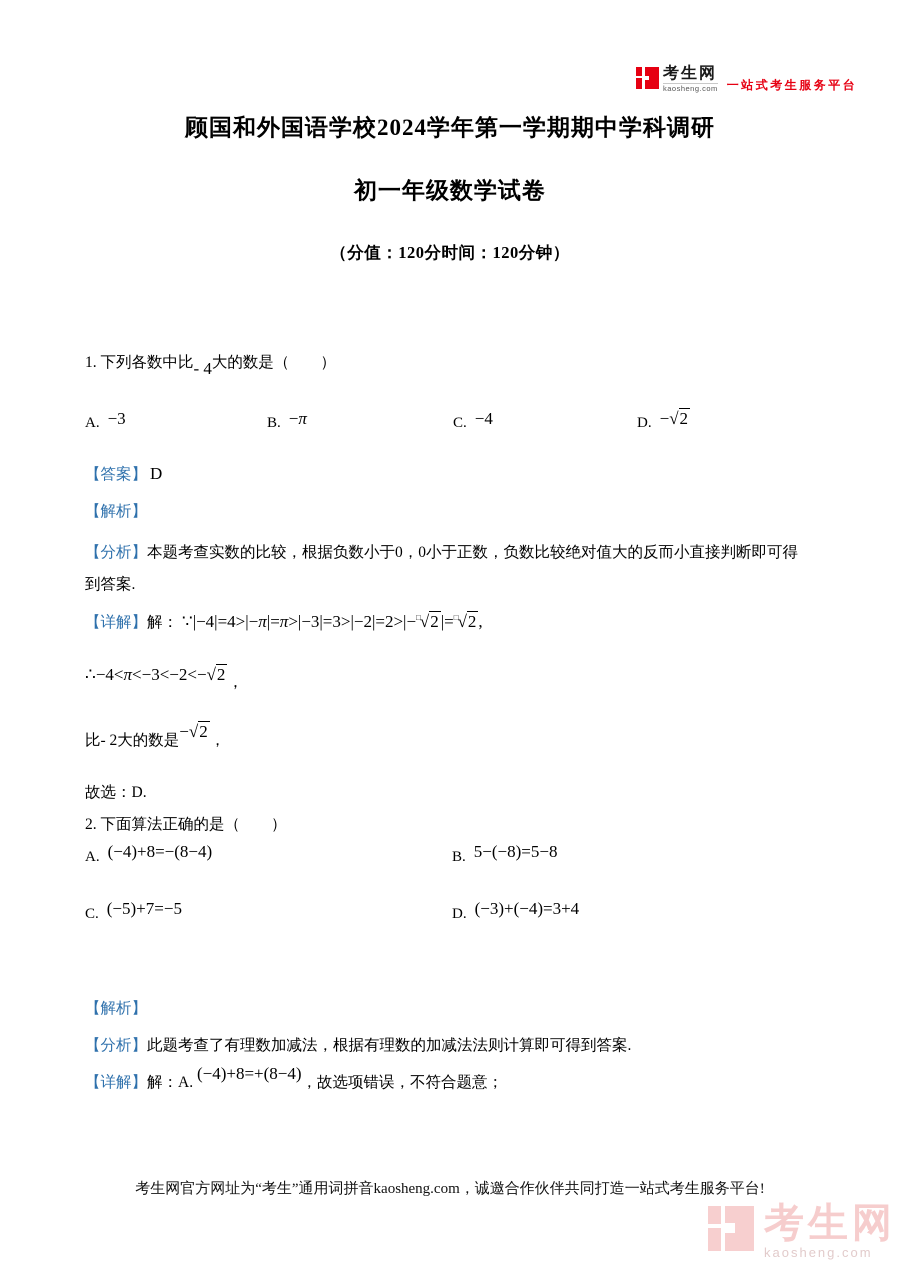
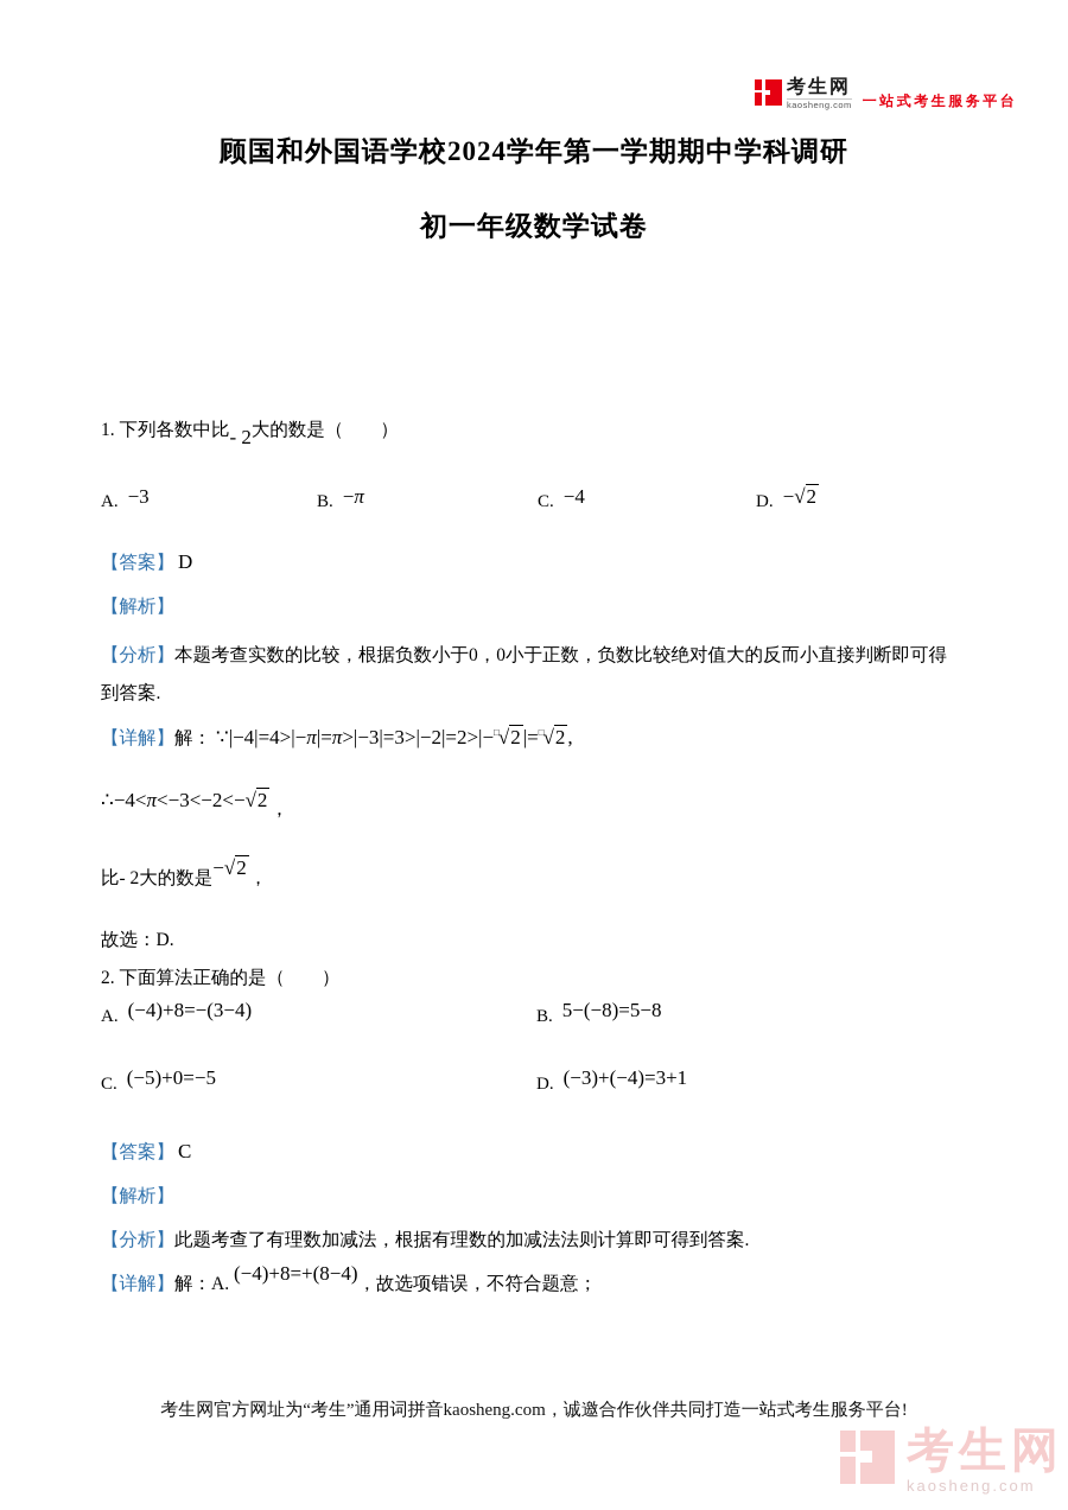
  考生网
  kaosheng.com
  一站式考生服务平台
  顾国和外国语学校2024学年第一学期期中学科调研
  初一年级数学试卷
- （分值：120分时间：120分钟）
- 1. 下列各数中比- 4大的数是（ ）
+ 1. 下列各数中比- 2大的数是（ ）
  A. −3
  B. −π
  C. −4
  D. −√2
  【答案】 D
  【解析】
  【分析】本题考查实数的比较，根据负数小于0，0小于正数，负数比较绝对值大的反而小直接判断即可得到答案.
  【详解】解： ∵|−4|=4>|−π|=π>|−3|=3>|−2|=2>|−□√2|=□√2,
  ∴−4<π<−3<−2<−√2，
  比- 2大的数是−√2，
  故选：D.
  2. 下面算法正确的是（ ）
- A. (−4)+8=−(8−4)
+ A. (−4)+8=−(3−4)
  B. 5−(−8)=5−8
- C. (−5)+7=−5
+ C. (−5)+0=−5
- D. (−3)+(−4)=3+4
+ D. (−3)+(−4)=3+1
+ 【答案】 C
  【解析】
  【分析】此题考查了有理数加减法，根据有理数的加减法法则计算即可得到答案.
  【详解】解：A. (−4)+8=+(8−4)，故选项错误，不符合题意；
  考生网官方网址为“考生”通用词拼音kaosheng.com，诚邀合作伙伴共同打造一站式考生服务平台!
  考生网
  kaosheng.com
